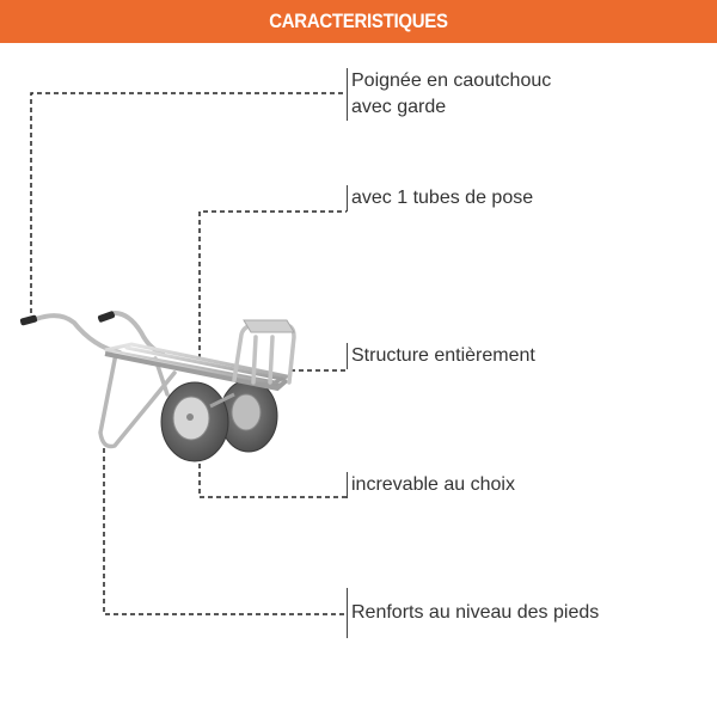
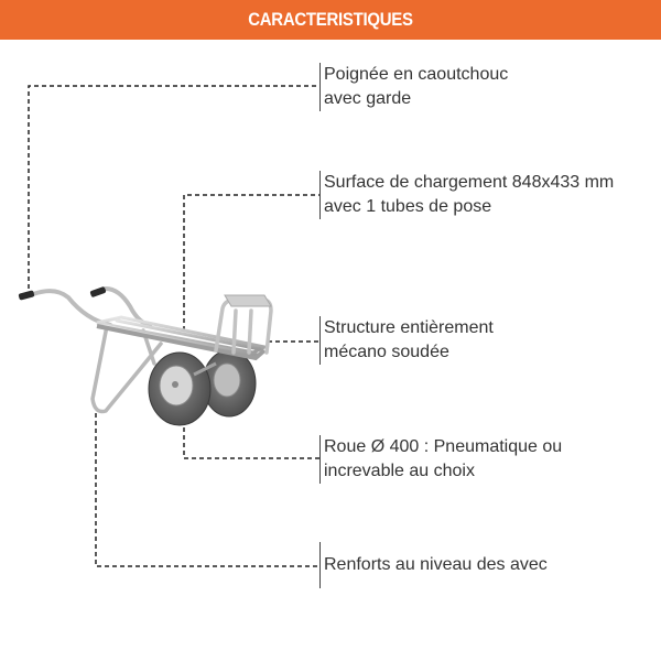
  CARACTERISTIQUES
  Poignée en caoutchouc
  avec garde
+ Surface de chargement 848x433 mm
  avec 1 tubes de pose
  Structure entièrement
+ mécano soudée
+ Roue Ø 400 : Pneumatique ou
  increvable au choix
- Renforts au niveau des pieds
+ Renforts au niveau des avec
